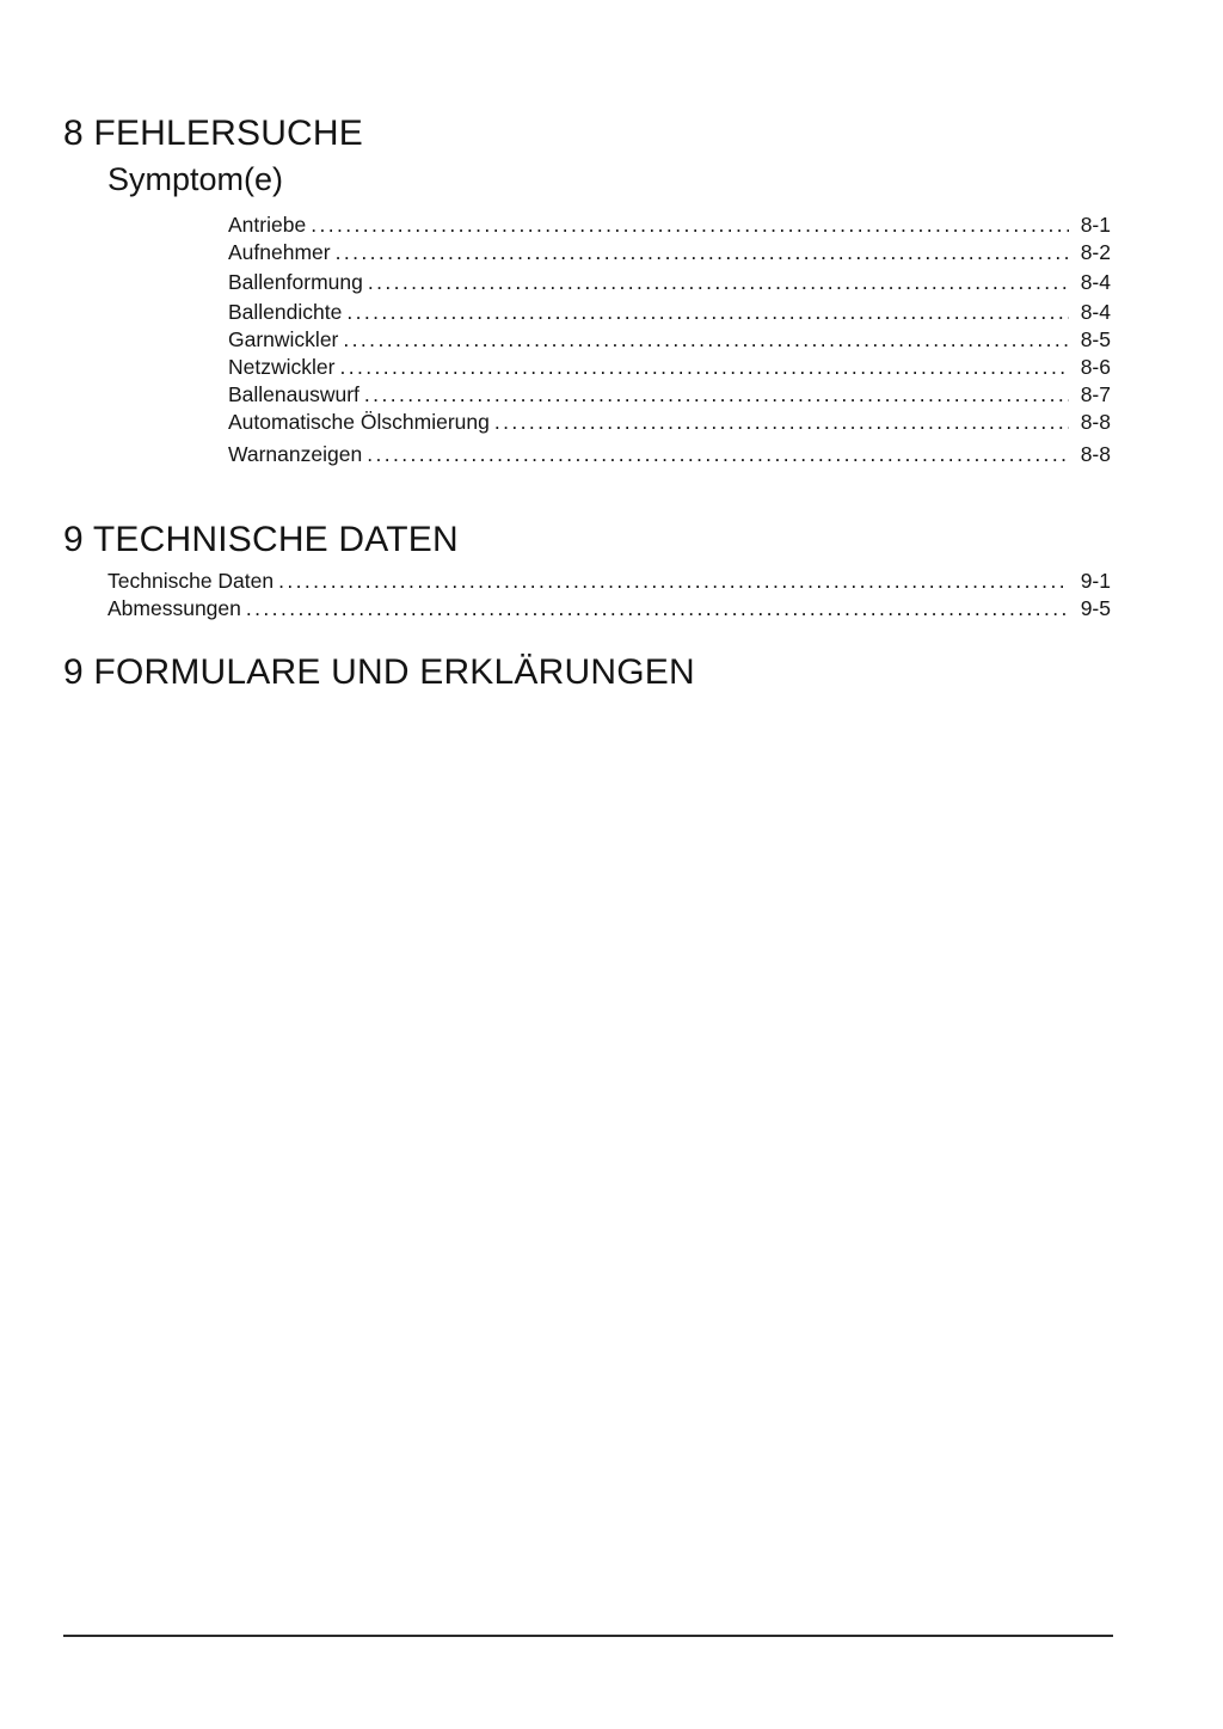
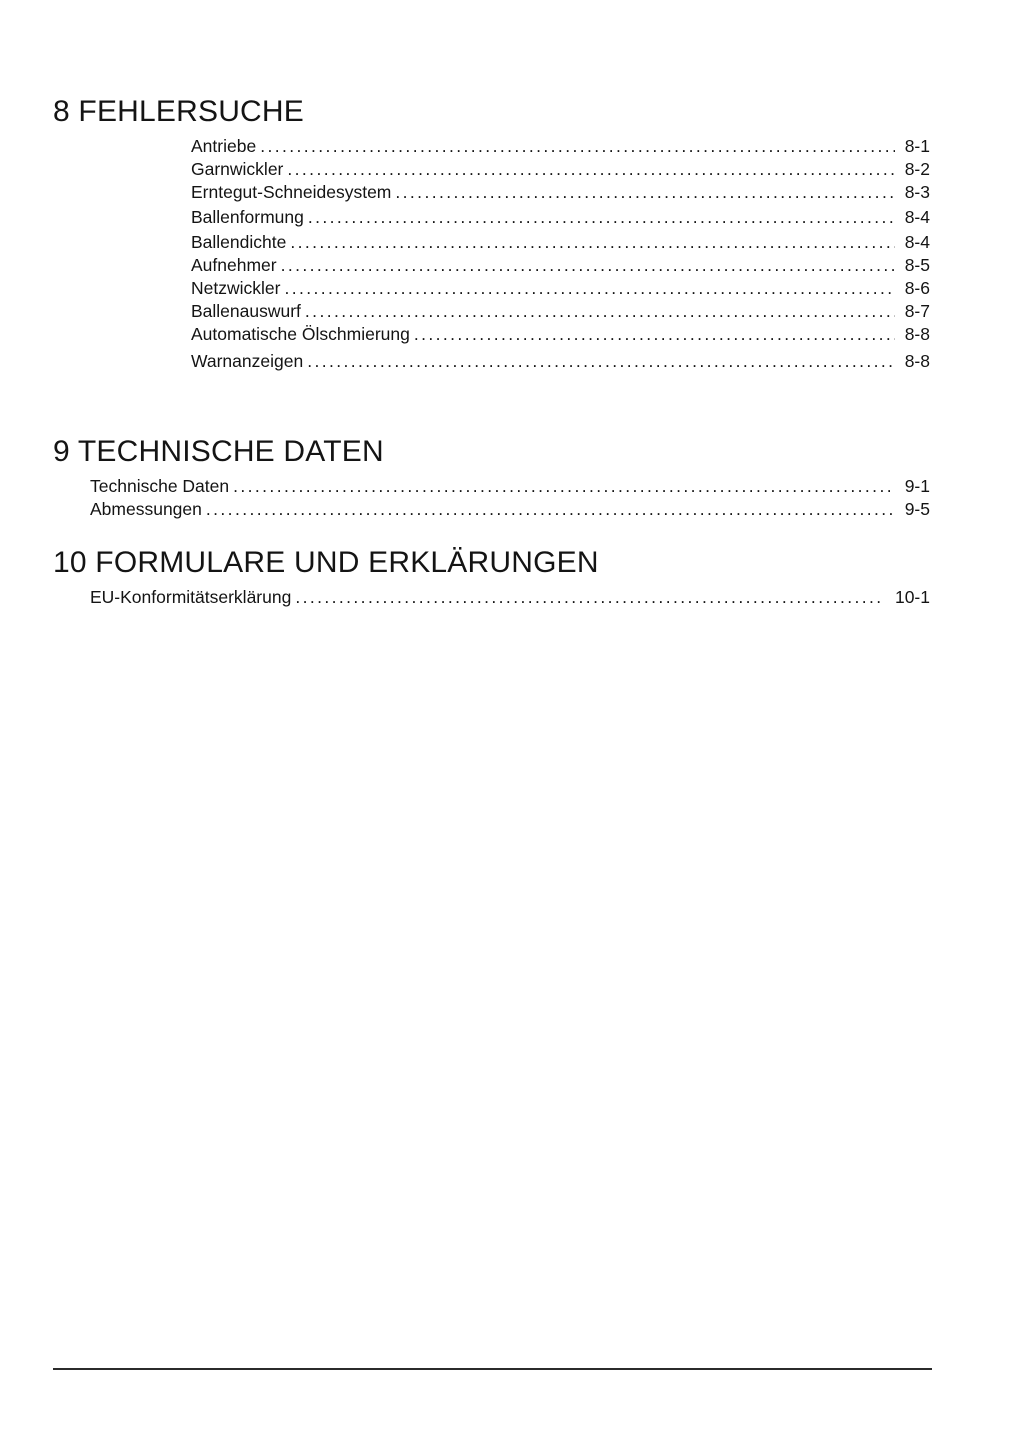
  8 FEHLERSUCHE
- Symptom(e)
  Antriebe
  8-1
- Aufnehmer
+ Garnwickler
  8-2
+ Erntegut-Schneidesystem
+ 8-3
  Ballenformung
  8-4
  Ballendichte
  8-4
- Garnwickler
+ Aufnehmer
  8-5
  Netzwickler
  8-6
  Ballenauswurf
  8-7
  Automatische Ölschmierung
  8-8
  Warnanzeigen
  8-8
  9 TECHNISCHE DATEN
  Technische Daten
  9-1
  Abmessungen
  9-5
- 9 FORMULARE UND ERKLÄRUNGEN
+ 10 FORMULARE UND ERKLÄRUNGEN
+ EU-Konformitätserklärung
+ 10-1
